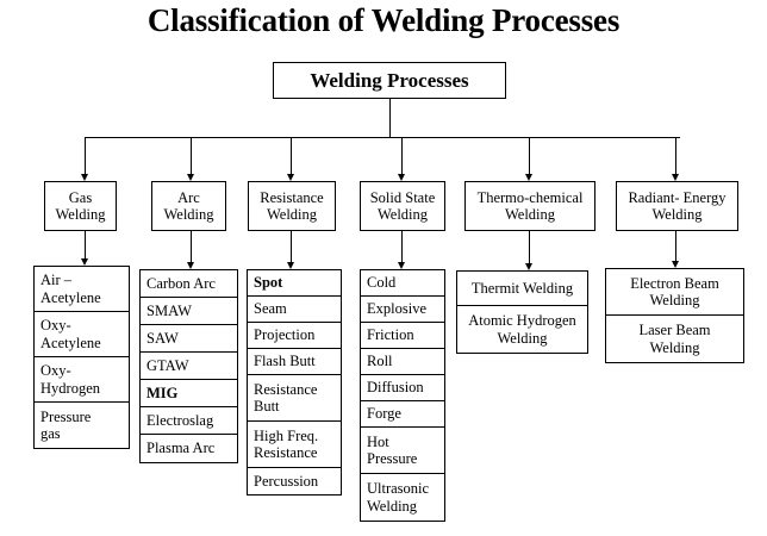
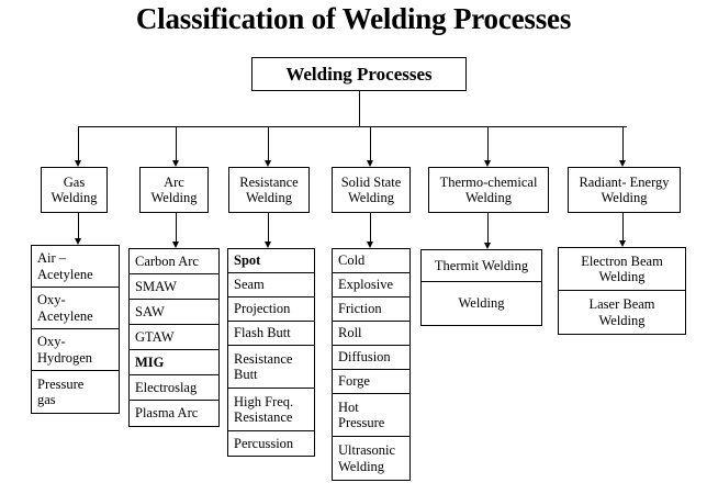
  Classification of Welding Processes
  Welding Processes
  Gas
  Welding
  Air –
  Acetylene
  Oxy-
  Acetylene
  Oxy-
  Hydrogen
  Pressure
  gas
  Arc
  Welding
  Carbon Arc
  SMAW
  SAW
  GTAW
  MIG
  Electroslag
  Plasma Arc
  Resistance
  Welding
  Spot
  Seam
  Projection
  Flash Butt
  Resistance
  Butt
  High Freq.
  Resistance
  Percussion
  Solid State
  Welding
  Cold
  Explosive
  Friction
  Roll
  Diffusion
  Forge
  Hot
  Pressure
  Ultrasonic
  Welding
  Thermo-chemical
  Welding
  Thermit Welding
- Atomic Hydrogen
  Welding
  Radiant- Energy
  Welding
  Electron Beam
  Welding
  Laser Beam
  Welding
